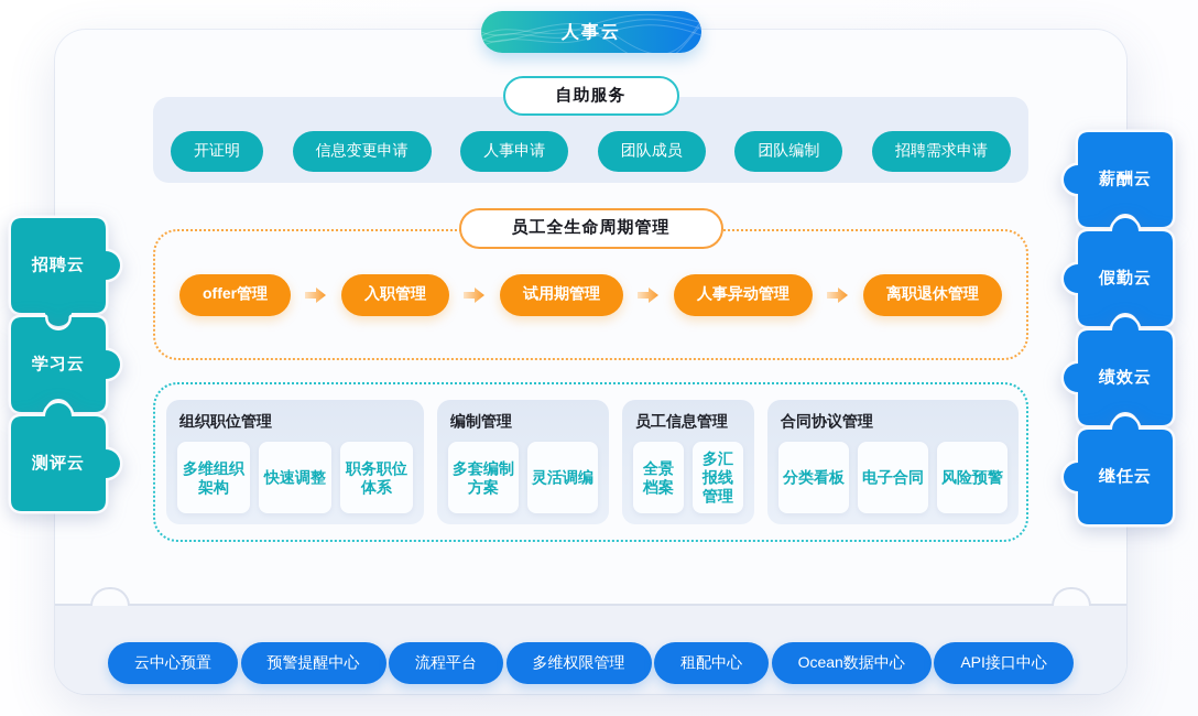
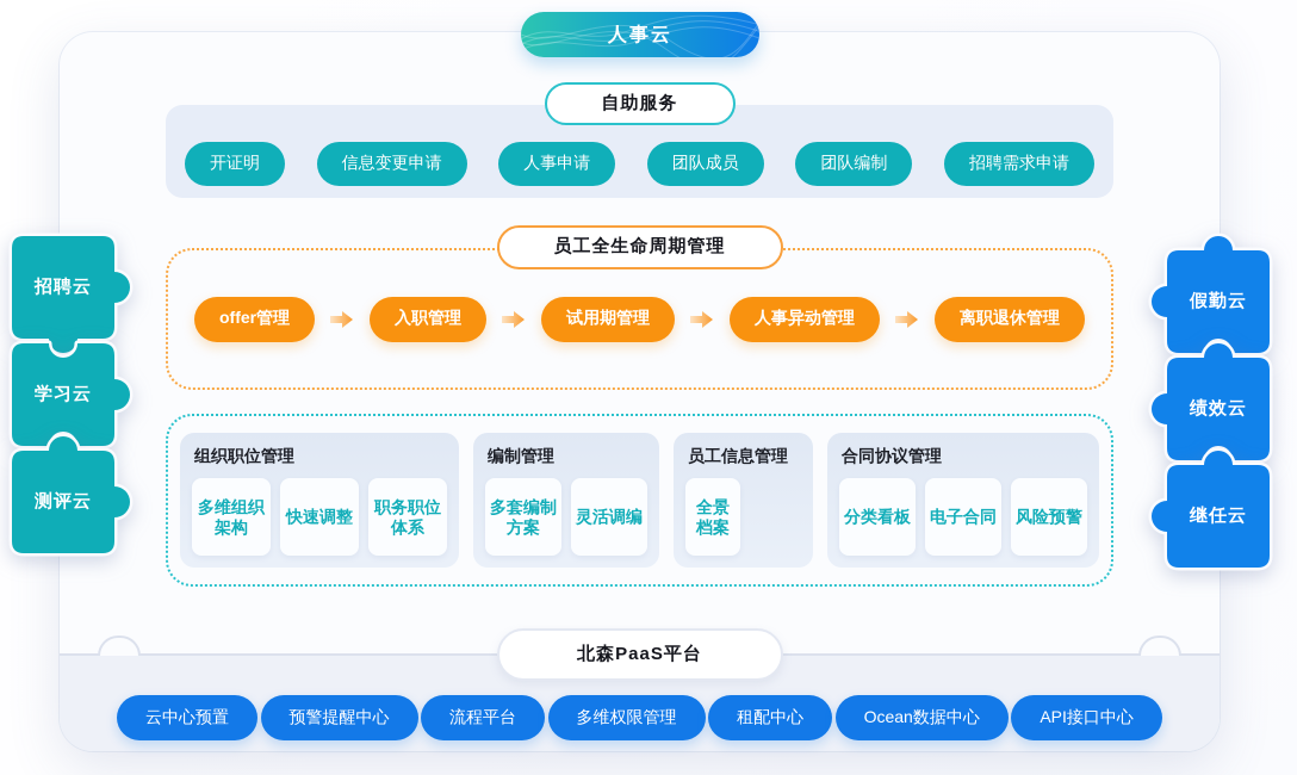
  自助服务
  开证明
  信息变更申请
  人事申请
  团队成员
  团队编制
  招聘需求申请
  员工全生命周期管理
  offer管理
  入职管理
  试用期管理
  人事异动管理
  离职退休管理
  组织职位管理
  多维组织架构
  快速调整
  职务职位体系
  编制管理
  多套编制方案
  灵活调编
  员工信息管理
  全景档案
- 多汇报线管理
  合同协议管理
  分类看板
  电子合同
  风险预警
  云中心预置
  预警提醒中心
  流程平台
  多维权限管理
  租配中心
  Ocean数据中心
  API接口中心
+ 北森PaaS平台
  人事云
  招聘云
  学习云
  测评云
- 薪酬云
  假勤云
  绩效云
  继任云
